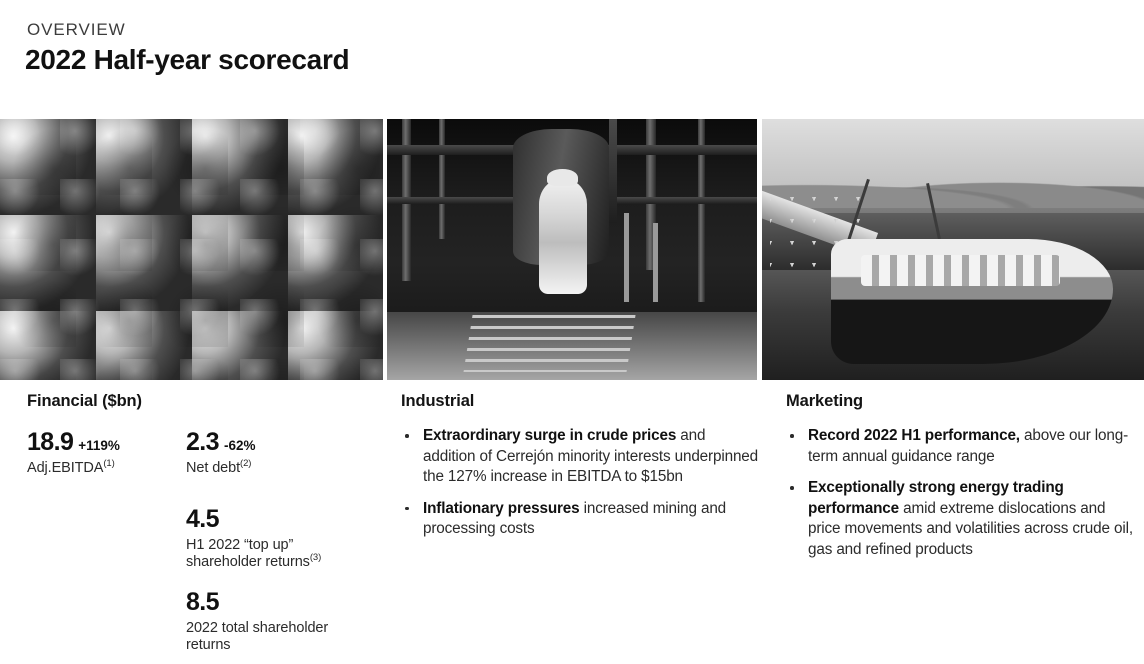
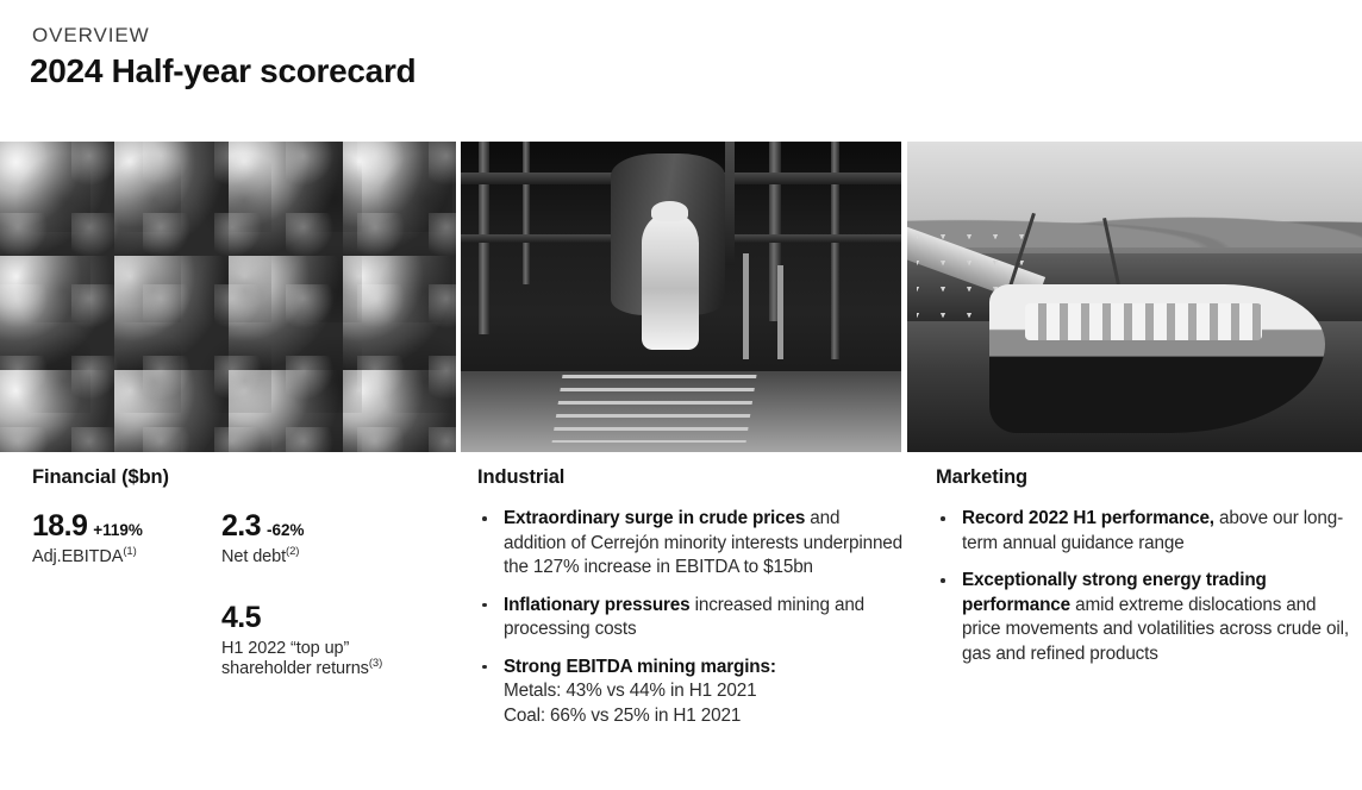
  OVERVIEW
- 2022 Half-year scorecard
+ 2024 Half-year scorecard
  Financial ($bn)
  18.9 +119%
  Adj.EBITDA(1)
  2.3 -62%
  Net debt(2)
  4.5
  H1 2022 “top up” shareholder returns(3)
- 8.5
- 2022 total shareholder returns
  Industrial
  Extraordinary surge in crude prices and addition of Cerrejón minority interests underpinned the 127% increase in EBITDA to $15bn
  Inflationary pressures increased mining and processing costs
+ Strong EBITDA mining margins:
+ Metals: 43% vs 44% in H1 2021
+ Coal: 66% vs 25% in H1 2021
  Marketing
  Record 2022 H1 performance, above our long-term annual guidance range
  Exceptionally strong energy trading performance amid extreme dislocations and price movements and volatilities across crude oil, gas and refined products
